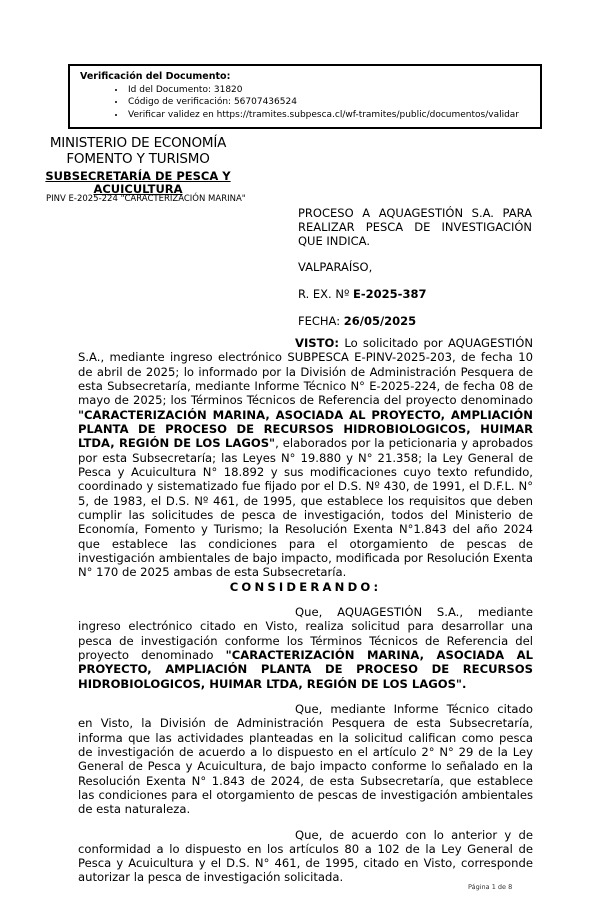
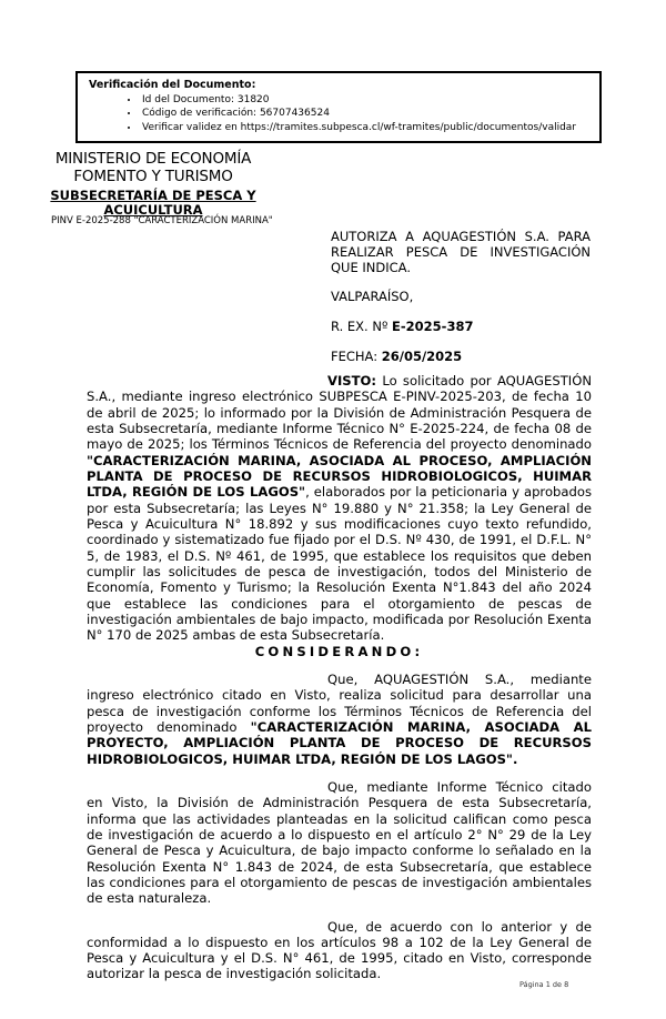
  Verificación del Documento:
  Id del Documento: 31820
  Código de verificación: 56707436524
  Verificar validez en https://tramites.subpesca.cl/wf-tramites/public/documentos/validar
  MINISTERIO DE ECONOMÍA
  FOMENTO Y TURISMO
  SUBSECRETARÍA DE PESCA Y
  ACUICULTURA
- PINV E-2025-224 "CARACTERIZACIÓN MARINA"
+ PINV E-2025-288 "CARACTERIZACIÓN MARINA"
- PROCESO A AQUAGESTIÓN S.A. PARA REALIZAR PESCA DE INVESTIGACIÓN QUE INDICA.
+ AUTORIZA A AQUAGESTIÓN S.A. PARA REALIZAR PESCA DE INVESTIGACIÓN QUE INDICA.
  VALPARAÍSO,
  R. EX. Nº E-2025-387
  FECHA: 26/05/2025
- VISTO: Lo solicitado por AQUAGESTIÓN S.A., mediante ingreso electrónico SUBPESCA E-PINV-2025-203, de fecha 10 de abril de 2025; lo informado por la División de Administración Pesquera de esta Subsecretaría, mediante Informe Técnico N° E-2025-224, de fecha 08 de mayo de 2025; los Términos Técnicos de Referencia del proyecto denominado "CARACTERIZACIÓN MARINA, ASOCIADA AL PROYECTO, AMPLIACIÓN PLANTA DE PROCESO DE RECURSOS HIDROBIOLOGICOS, HUIMAR LTDA, REGIÓN DE LOS LAGOS", elaborados por la peticionaria y aprobados por esta Subsecretaría; las Leyes N° 19.880 y N° 21.358; la Ley General de Pesca y Acuicultura N° 18.892 y sus modificaciones cuyo texto refundido, coordinado y sistematizado fue fijado por el D.S. Nº 430, de 1991, el D.F.L. N° 5, de 1983, el D.S. Nº 461, de 1995, que establece los requisitos que deben cumplir las solicitudes de pesca de investigación, todos del Ministerio de Economía, Fomento y Turismo; la Resolución Exenta N°1.843 del año 2024 que establece las condiciones para el otorgamiento de pescas de investigación ambientales de bajo impacto, modificada por Resolución Exenta N° 170 de 2025 ambas de esta Subsecretaría.
+ VISTO: Lo solicitado por AQUAGESTIÓN S.A., mediante ingreso electrónico SUBPESCA E-PINV-2025-203, de fecha 10 de abril de 2025; lo informado por la División de Administración Pesquera de esta Subsecretaría, mediante Informe Técnico N° E-2025-224, de fecha 08 de mayo de 2025; los Términos Técnicos de Referencia del proyecto denominado "CARACTERIZACIÓN MARINA, ASOCIADA AL PROCESO, AMPLIACIÓN PLANTA DE PROCESO DE RECURSOS HIDROBIOLOGICOS, HUIMAR LTDA, REGIÓN DE LOS LAGOS", elaborados por la peticionaria y aprobados por esta Subsecretaría; las Leyes N° 19.880 y N° 21.358; la Ley General de Pesca y Acuicultura N° 18.892 y sus modificaciones cuyo texto refundido, coordinado y sistematizado fue fijado por el D.S. Nº 430, de 1991, el D.F.L. N° 5, de 1983, el D.S. Nº 461, de 1995, que establece los requisitos que deben cumplir las solicitudes de pesca de investigación, todos del Ministerio de Economía, Fomento y Turismo; la Resolución Exenta N°1.843 del año 2024 que establece las condiciones para el otorgamiento de pescas de investigación ambientales de bajo impacto, modificada por Resolución Exenta N° 170 de 2025 ambas de esta Subsecretaría.
  CONSIDERANDO:
  Que, AQUAGESTIÓN S.A., mediante ingreso electrónico citado en Visto, realiza solicitud para desarrollar una pesca de investigación conforme los Términos Técnicos de Referencia del proyecto denominado "CARACTERIZACIÓN MARINA, ASOCIADA AL PROYECTO, AMPLIACIÓN PLANTA DE PROCESO DE RECURSOS HIDROBIOLOGICOS, HUIMAR LTDA, REGIÓN DE LOS LAGOS".
  Que, mediante Informe Técnico citado en Visto, la División de Administración Pesquera de esta Subsecretaría, informa que las actividades planteadas en la solicitud califican como pesca de investigación de acuerdo a lo dispuesto en el artículo 2° N° 29 de la Ley General de Pesca y Acuicultura, de bajo impacto conforme lo señalado en la Resolución Exenta N° 1.843 de 2024, de esta Subsecretaría, que establece las condiciones para el otorgamiento de pescas de investigación ambientales de esta naturaleza.
- Que, de acuerdo con lo anterior y de conformidad a lo dispuesto en los artículos 80 a 102 de la Ley General de Pesca y Acuicultura y el D.S. N° 461, de 1995, citado en Visto, corresponde autorizar la pesca de investigación solicitada.
+ Que, de acuerdo con lo anterior y de conformidad a lo dispuesto en los artículos 98 a 102 de la Ley General de Pesca y Acuicultura y el D.S. N° 461, de 1995, citado en Visto, corresponde autorizar la pesca de investigación solicitada.
  Página 1 de 8
